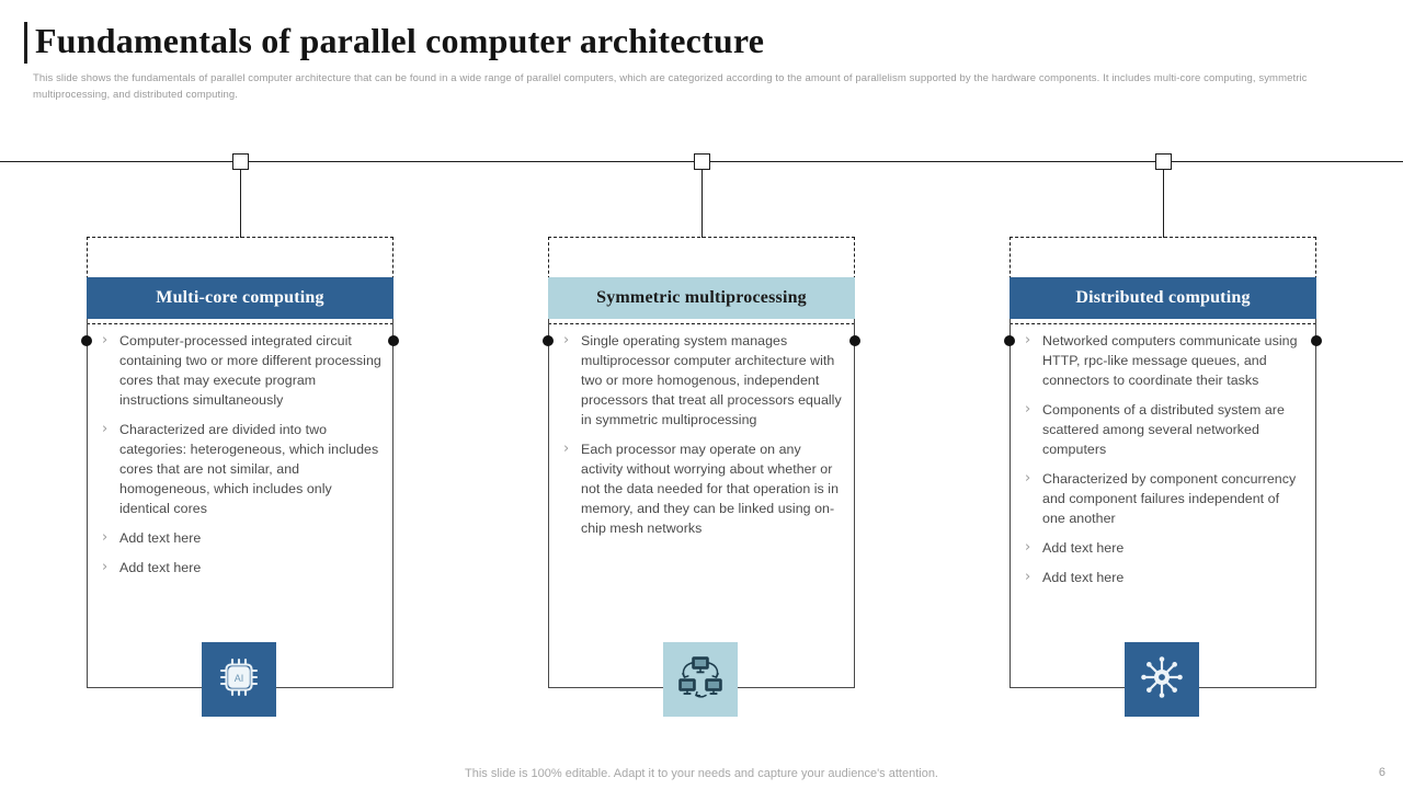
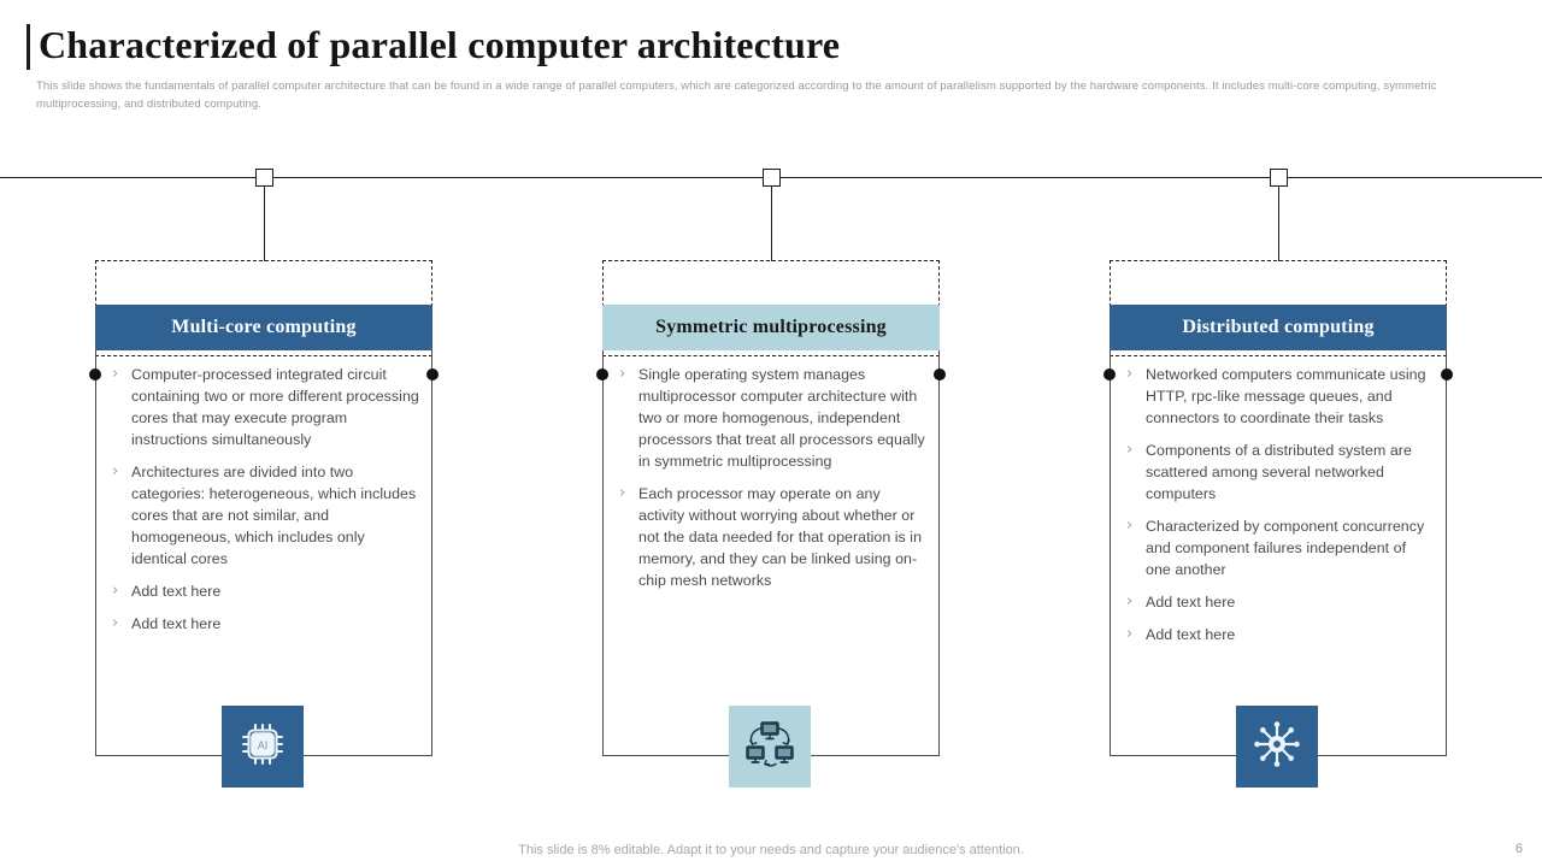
- Fundamentals of parallel computer architecture
+ Characterized of parallel computer architecture
  This slide shows the fundamentals of parallel computer architecture that can be found in a wide range of parallel computers, which are categorized according to the amount of parallelism supported by the hardware components. It includes multi-core computing, symmetric multiprocessing, and distributed computing.
  Multi-core computing
  ›
  Computer-processed integrated circuit containing two or more different processing cores that may execute program instructions simultaneously
  ›
- Characterized are divided into two categories: heterogeneous, which includes cores that are not similar, and homogeneous, which includes only identical cores
+ Architectures are divided into two categories: heterogeneous, which includes cores that are not similar, and homogeneous, which includes only identical cores
  ›
  Add text here
  ›
  Add text here
  AI
  Symmetric multiprocessing
  ›
  Single operating system manages multiprocessor computer architecture with two or more homogenous, independent processors that treat all processors equally in symmetric multiprocessing
  ›
  Each processor may operate on any activity without worrying about whether or not the data needed for that operation is in memory, and they can be linked using on-chip mesh networks
  Distributed computing
  ›
  Networked computers communicate using HTTP, rpc-like message queues, and connectors to coordinate their tasks
  ›
  Components of a distributed system are scattered among several networked computers
  ›
  Characterized by component concurrency and component failures independent of one another
  ›
  Add text here
  ›
  Add text here
- This slide is 100% editable. Adapt it to your needs and capture your audience's attention.
+ This slide is 8% editable. Adapt it to your needs and capture your audience's attention.
  6
